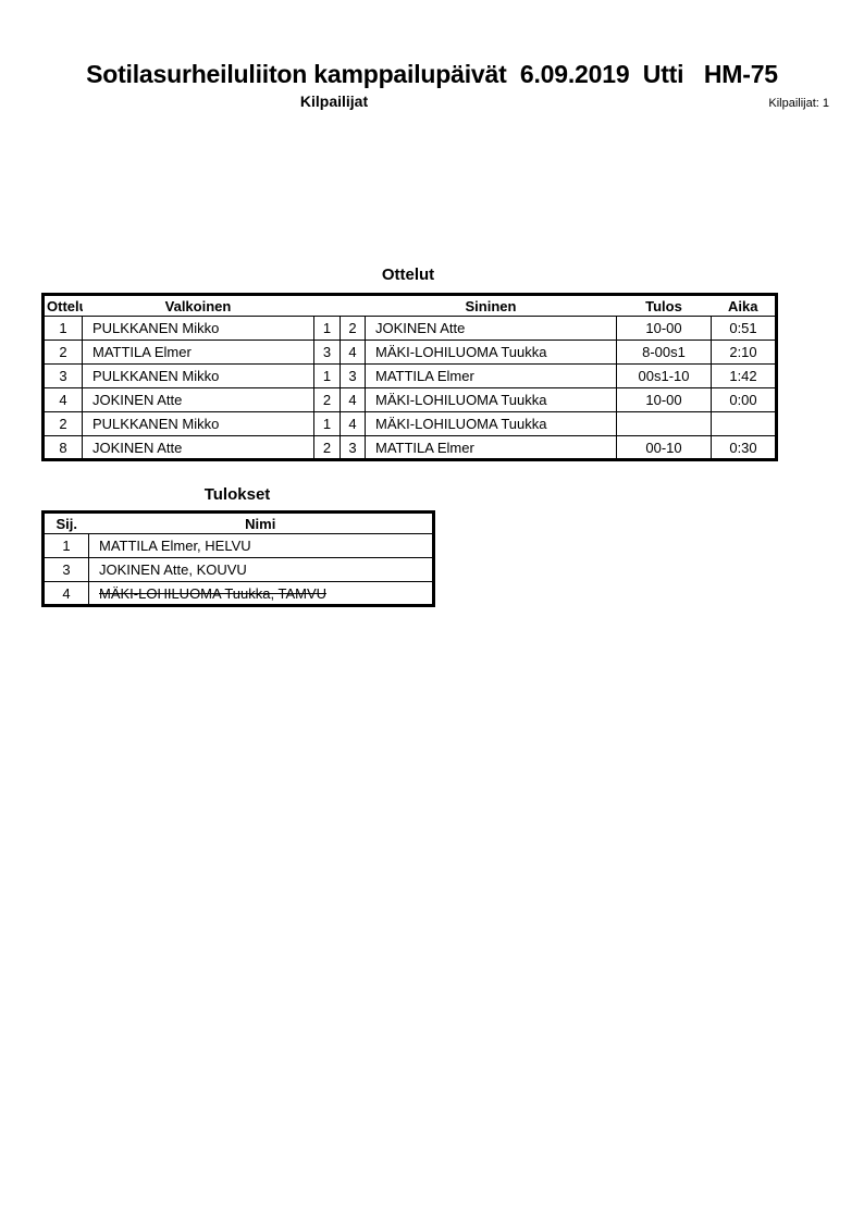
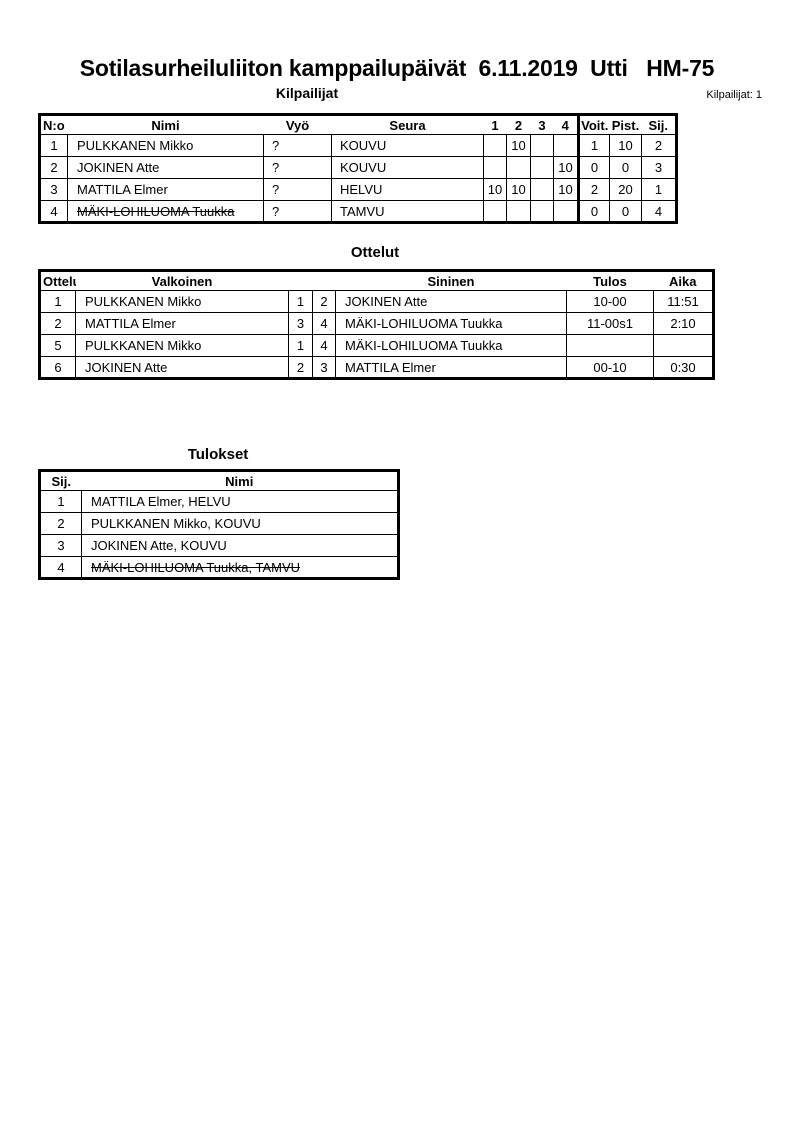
- Sotilasurheiluliiton kamppailupäivät 6.09.2019 Utti HM-75
+ Sotilasurheiluliiton kamppailupäivät 6.11.2019 Utti HM-75
  Kilpailijat
  Kilpailijat: 1
+ N:o	Nimi	Vyö	Seura	1	2	3	4	Voit.	Pist.	Sij.
+ 1	PULKKANEN Mikko	?	KOUVU		10			1	10	2
+ 2	JOKINEN Atte	?	KOUVU				10	0	0	3
+ 3	MATTILA Elmer	?	HELVU	10	10		10	2	20	1
+ 4	MÄKI-LOHILUOMA Tuukka	?	TAMVU					0	0	4
  Ottelut
  Ottel	Valkoinen			Sininen	Tulos	Aika
- 1	PULKKANEN Mikko	1	2	JOKINEN Atte	10-00	0:51
+ 1	PULKKANEN Mikko	1	2	JOKINEN Atte	10-00	11:51
- 2	MATTILA Elmer	3	4	MÄKI-LOHILUOMA Tuukka	8-00s1	2:10
+ 2	MATTILA Elmer	3	4	MÄKI-LOHILUOMA Tuukka	11-00s1	2:10
- 3	PULKKANEN Mikko	1	3	MATTILA Elmer	00s1-10	1:42
- 4	JOKINEN Atte	2	4	MÄKI-LOHILUOMA Tuukka	10-00	0:00
- 2	PULKKANEN Mikko	1	4	MÄKI-LOHILUOMA Tuukka
+ 5	PULKKANEN Mikko	1	4	MÄKI-LOHILUOMA Tuukka
- 8	JOKINEN Atte	2	3	MATTILA Elmer	00-10	0:30
+ 6	JOKINEN Atte	2	3	MATTILA Elmer	00-10	0:30
  Tulokset
  Sij.	Nimi
  1	MATTILA Elmer, HELVU
+ 2	PULKKANEN Mikko, KOUVU
  3	JOKINEN Atte, KOUVU
  4	MÄKI-LOHILUOMA Tuukka, TAMVU
